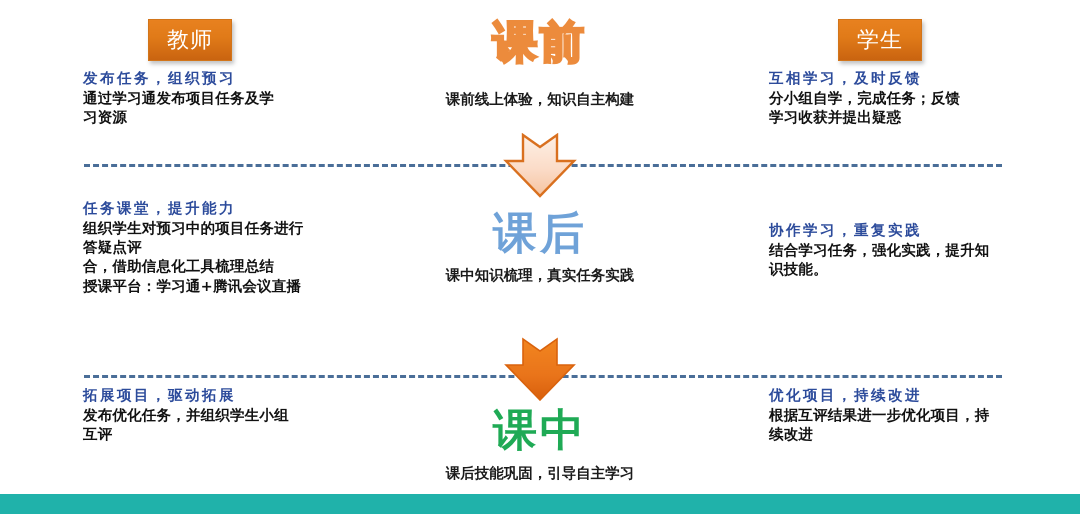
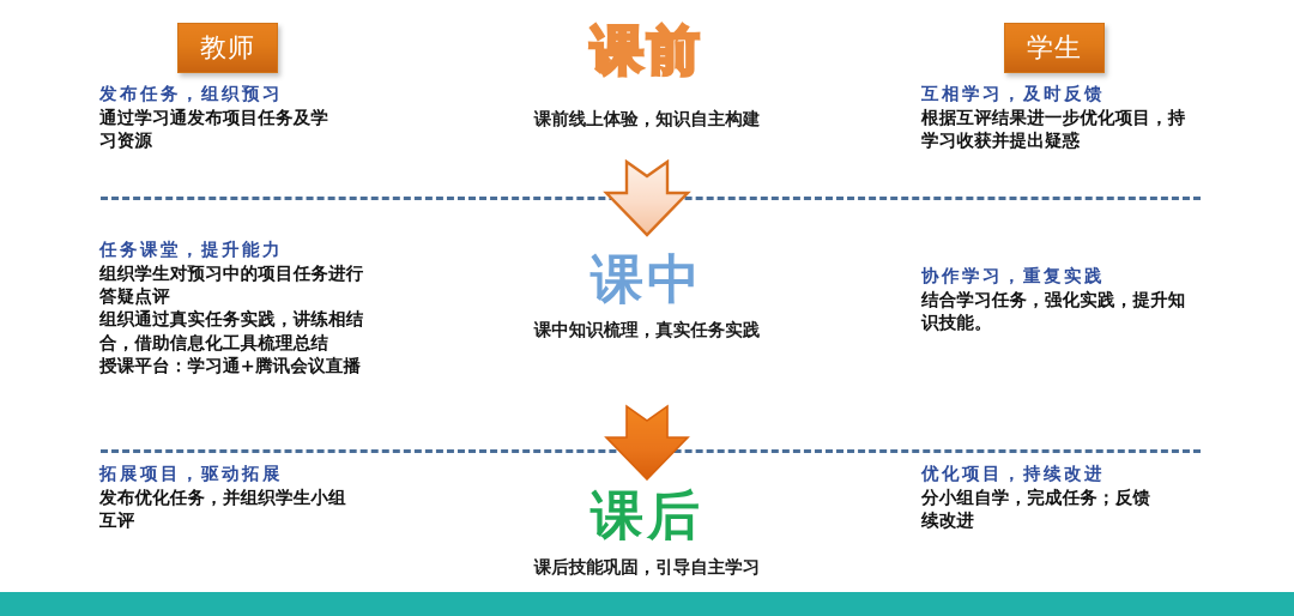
  教师
  学生
  课前
  课前线上体验，知识自主构建
  发布任务，组织预习
  通过学习通发布项目任务及学
  习资源
  互相学习，及时反馈
- 分小组自学，完成任务；反馈
+ 根据互评结果进一步优化项目，持
  学习收获并提出疑惑
- 课后
+ 课中
  课中知识梳理，真实任务实践
  任务课堂，提升能力
  组织学生对预习中的项目任务进行
  答疑点评
+ 组织通过真实任务实践，讲练相结
  合，借助信息化工具梳理总结
  授课平台：学习通+腾讯会议直播
  协作学习，重复实践
  结合学习任务，强化实践，提升知
  识技能。
- 课中
+ 课后
  课后技能巩固，引导自主学习
  拓展项目，驱动拓展
  发布优化任务，并组织学生小组
  互评
  优化项目，持续改进
- 根据互评结果进一步优化项目，持
+ 分小组自学，完成任务；反馈
  续改进
